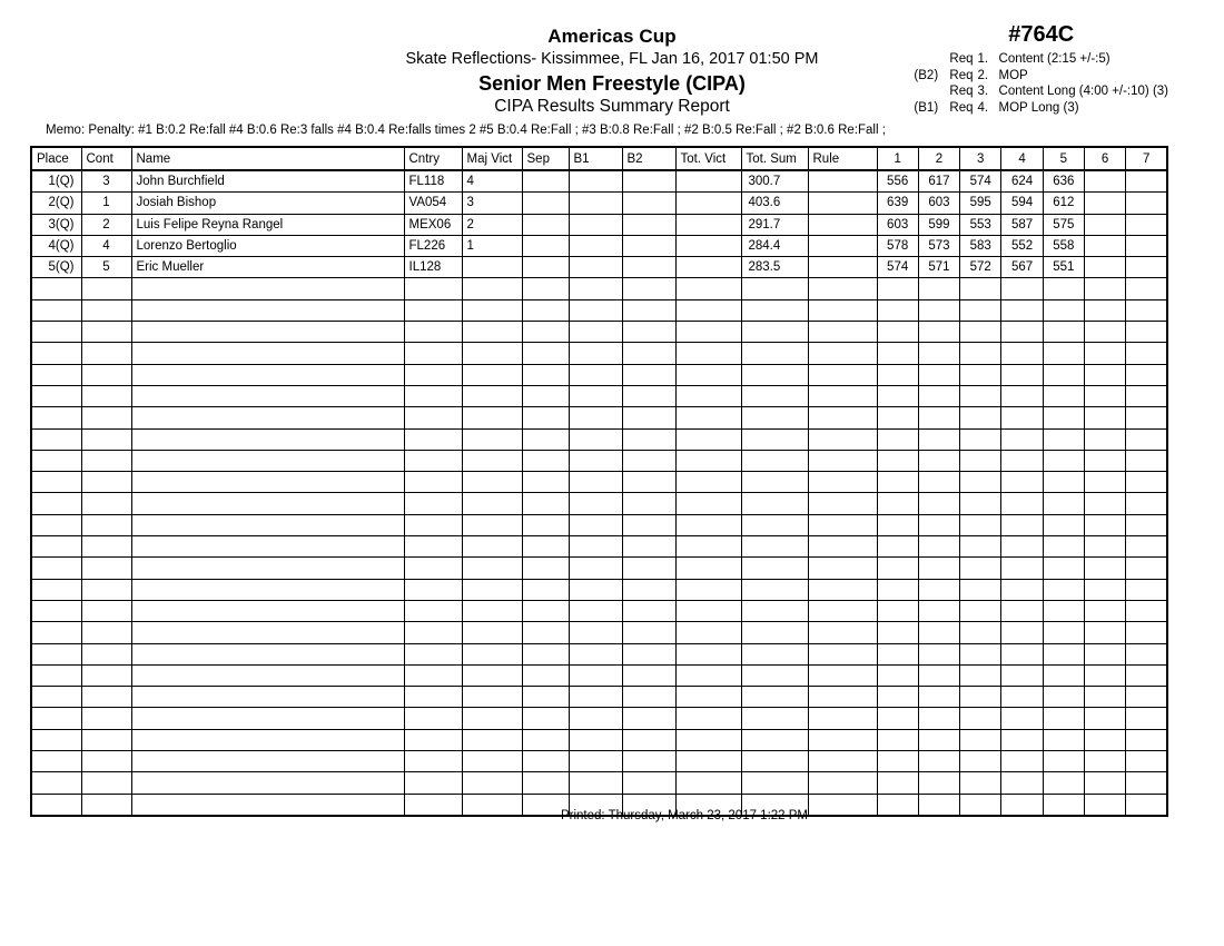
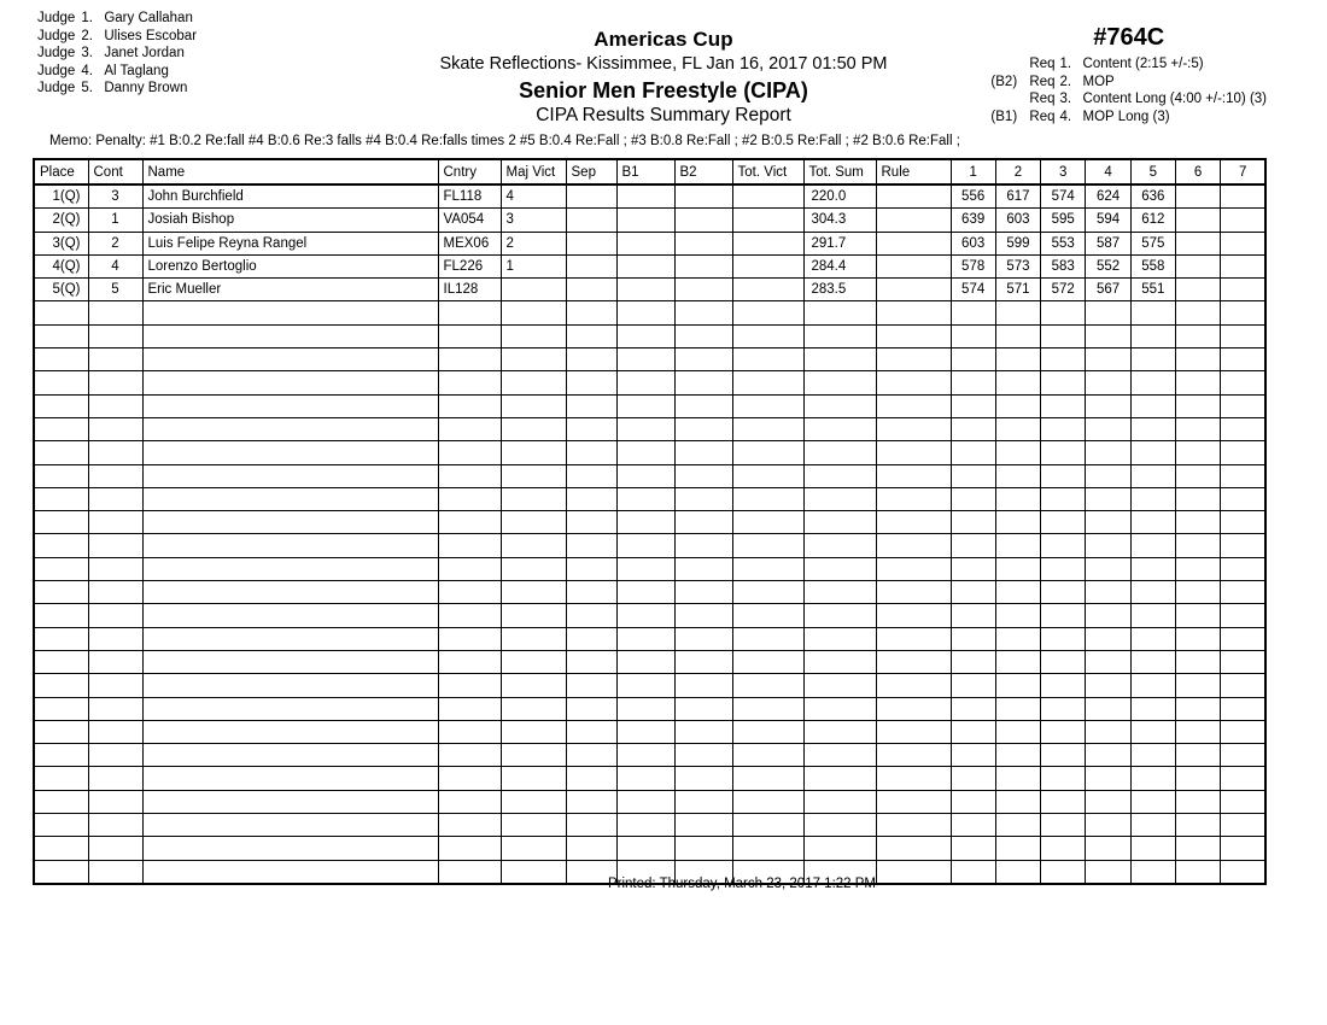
+ Judge 1. Gary Callahan
+ Judge 2. Ulises Escobar
+ Judge 3. Janet Jordan
+ Judge 4. Al Taglang
+ Judge 5. Danny Brown
  Americas Cup
  Skate Reflections- Kissimmee, FL Jan 16, 2017 01:50 PM
  Senior Men Freestyle (CIPA)
  CIPA Results Summary Report
  #764C
  Req 1. Content (2:15 +/-:5)
  (B2) Req 2. MOP
  Req 3. Content Long (4:00 +/-:10) (3)
  (B1) Req 4. MOP Long (3)
  Memo: Penalty: #1 B:0.2 Re:fall #4 B:0.6 Re:3 falls #4 B:0.4 Re:falls times 2 #5 B:0.4 Re:Fall ; #3 B:0.8 Re:Fall ; #2 B:0.5 Re:Fall ; #2 B:0.6 Re:Fall ;
  Place	Cont	Name	Cntry	Maj Vict	Sep	B1	B2	Tot. Vict	Tot. Sum	Rule	1	2	3	4	5	6	7
- 1(Q)	3	John Burchfield	FL118	4					300.7		556	617	574	624	636
+ 1(Q)	3	John Burchfield	FL118	4					220.0		556	617	574	624	636
- 2(Q)	1	Josiah Bishop	VA054	3					403.6		639	603	595	594	612
+ 2(Q)	1	Josiah Bishop	VA054	3					304.3		639	603	595	594	612
  3(Q)	2	Luis Felipe Reyna Rangel	MEX06	2					291.7		603	599	553	587	575
  4(Q)	4	Lorenzo Bertoglio	FL226	1					284.4		578	573	583	552	558
  5(Q)	5	Eric Mueller	IL128						283.5		574	571	572	567	551
  Printed: Thursday, March 23, 2017 1:22 PM
